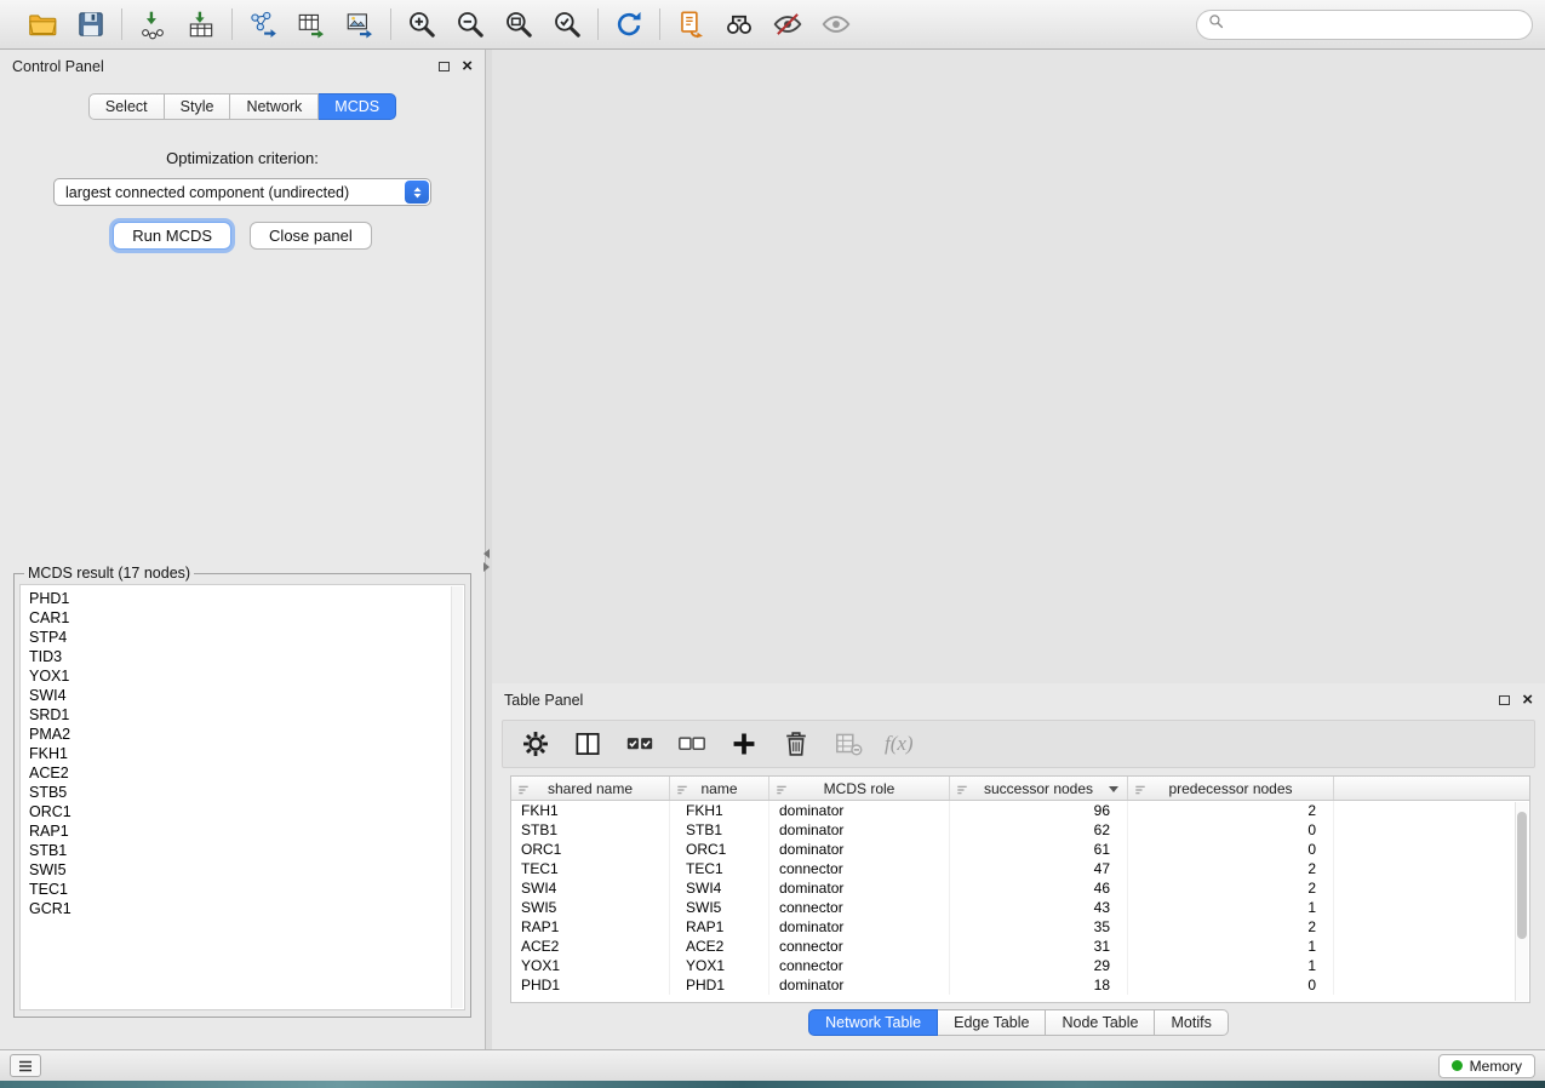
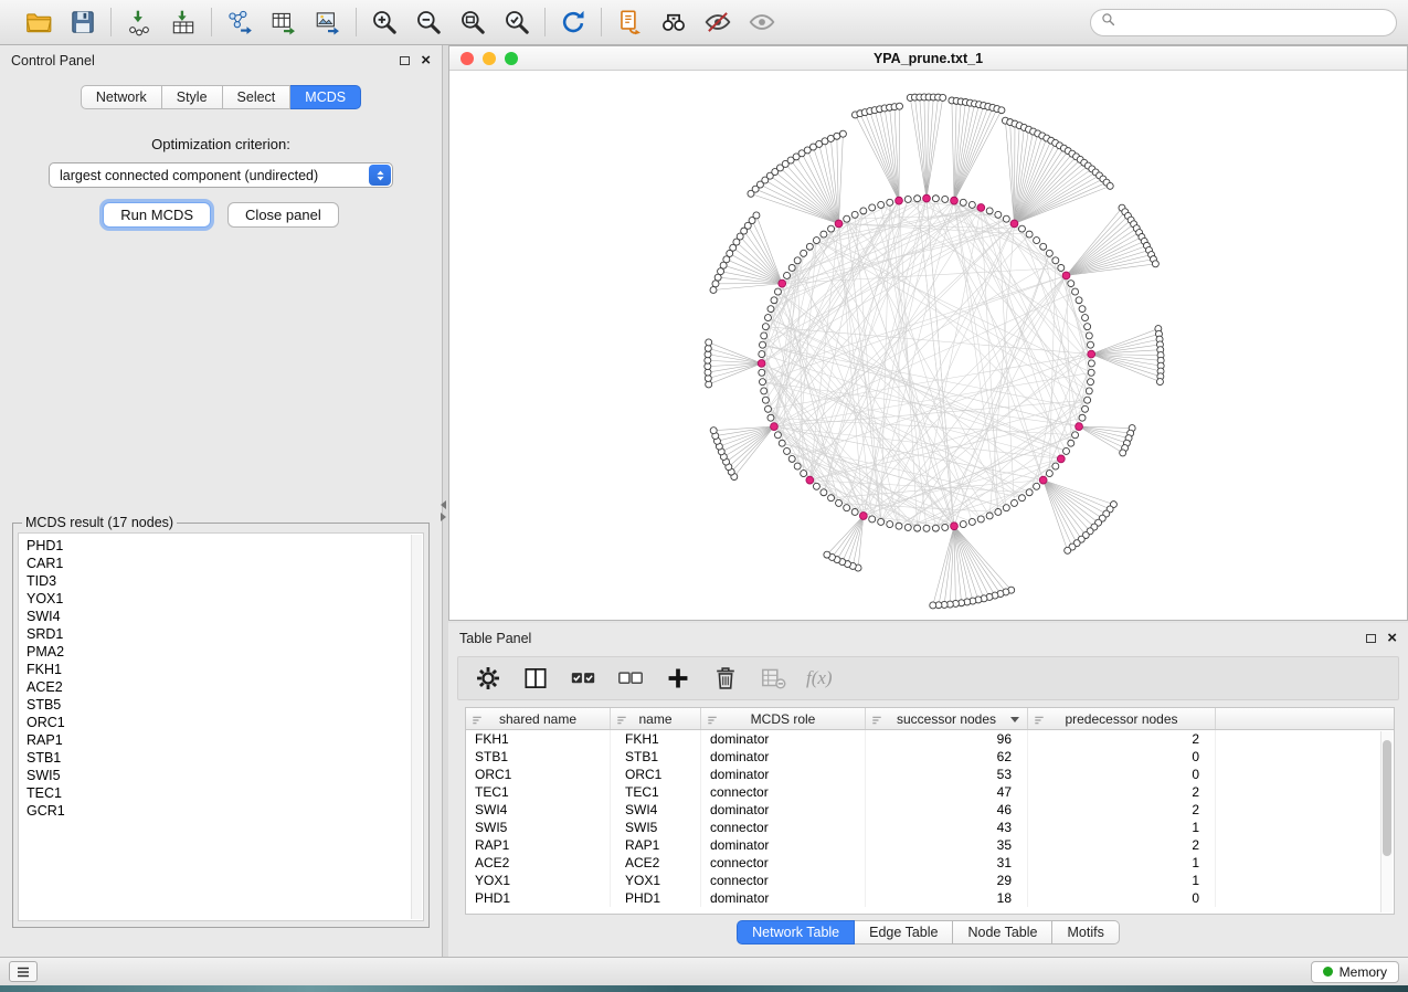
  Control Panel
  ×
- Select
+ Network
  Style
- Network
+ Select
  MCDS
  Optimization criterion:
  largest connected component (undirected)
  Run MCDS
  Close panel
  MCDS result (17 nodes)
  PHD1
  CAR1
- STP4
  TID3
  YOX1
  SWI4
  SRD1
  PMA2
  FKH1
  ACE2
  STB5
  ORC1
  RAP1
  STB1
  SWI5
  TEC1
  GCR1
+ YPA_prune.txt_1
  Table Panel
  ×
  f(x)
  shared name
  name
  MCDS role
  successor nodes
  predecessor nodes
  FKH1
  FKH1
  dominator
  96
  2
  STB1
  STB1
  dominator
  62
  0
  ORC1
  ORC1
  dominator
- 61
+ 53
  0
  TEC1
  TEC1
  connector
  47
  2
  SWI4
  SWI4
  dominator
  46
  2
  SWI5
  SWI5
  connector
  43
  1
  RAP1
  RAP1
  dominator
  35
  2
  ACE2
  ACE2
  connector
  31
  1
  YOX1
  YOX1
  connector
  29
  1
  PHD1
  PHD1
  dominator
  18
  0
  Network Table
  Edge Table
  Node Table
  Motifs
  Memory
